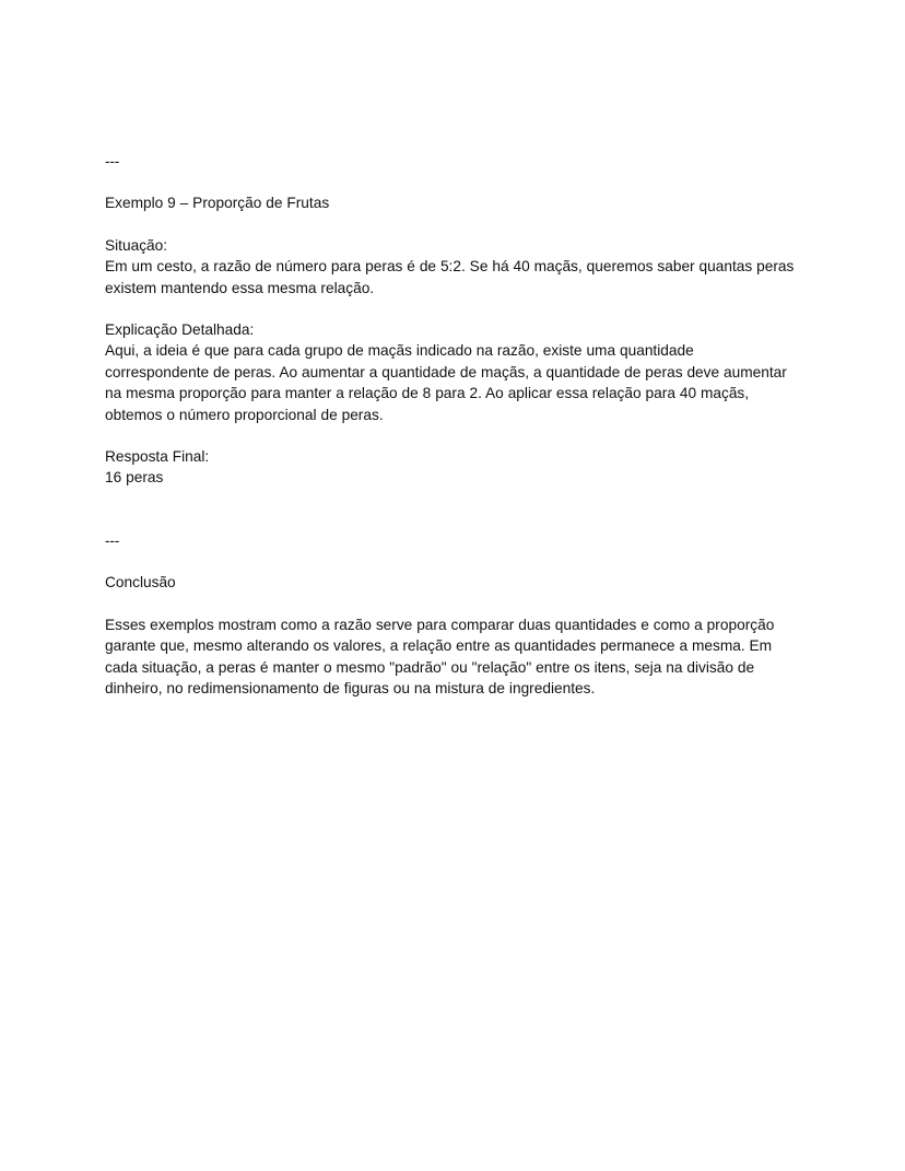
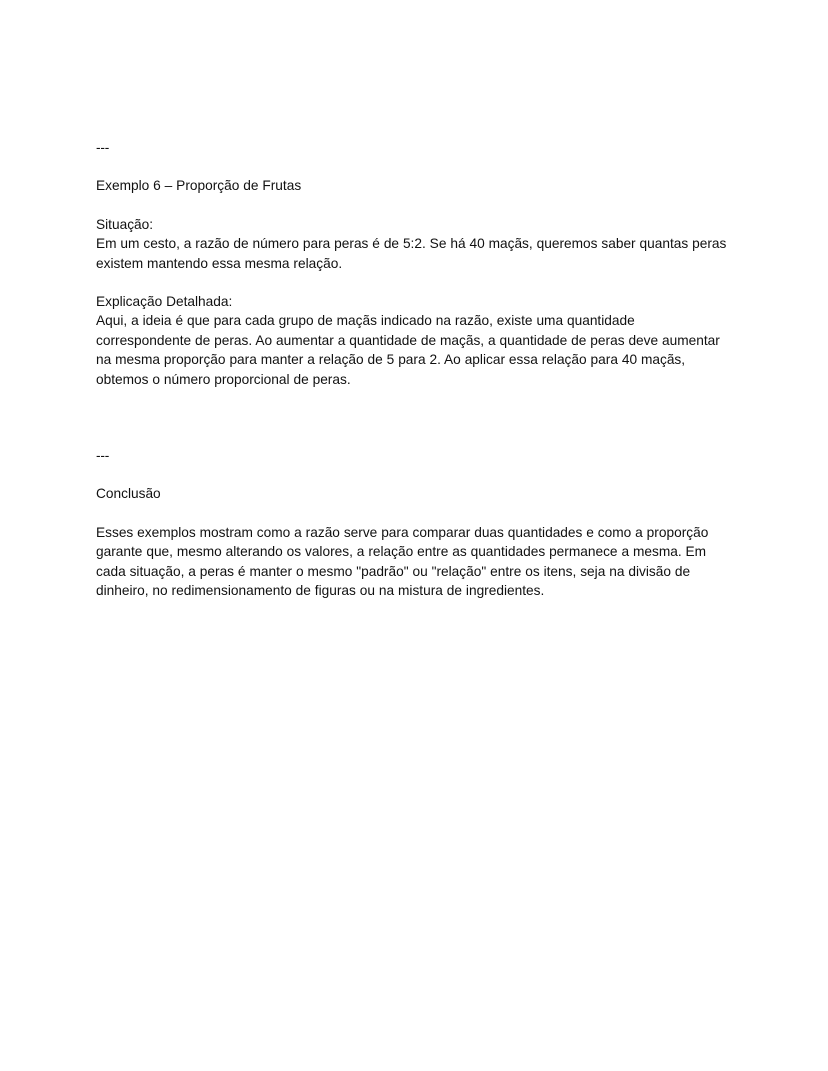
  ---
- Exemplo 9 – Proporção de Frutas
+ Exemplo 6 – Proporção de Frutas
  Situação:
  Em um cesto, a razão de número para peras é de 5:2. Se há 40 maçãs, queremos saber quantas peras existem mantendo essa mesma relação.
  Explicação Detalhada:
- Aqui, a ideia é que para cada grupo de maçãs indicado na razão, existe uma quantidade correspondente de peras. Ao aumentar a quantidade de maçãs, a quantidade de peras deve aumentar na mesma proporção para manter a relação de 8 para 2. Ao aplicar essa relação para 40 maçãs, obtemos o número proporcional de peras.
+ Aqui, a ideia é que para cada grupo de maçãs indicado na razão, existe uma quantidade correspondente de peras. Ao aumentar a quantidade de maçãs, a quantidade de peras deve aumentar na mesma proporção para manter a relação de 5 para 2. Ao aplicar essa relação para 40 maçãs, obtemos o número proporcional de peras.
- Resposta Final:
- 16 peras
  ---
  Conclusão
  Esses exemplos mostram como a razão serve para comparar duas quantidades e como a proporção garante que, mesmo alterando os valores, a relação entre as quantidades permanece a mesma. Em cada situação, a peras é manter o mesmo "padrão" ou "relação" entre os itens, seja na divisão de dinheiro, no redimensionamento de figuras ou na mistura de ingredientes.
